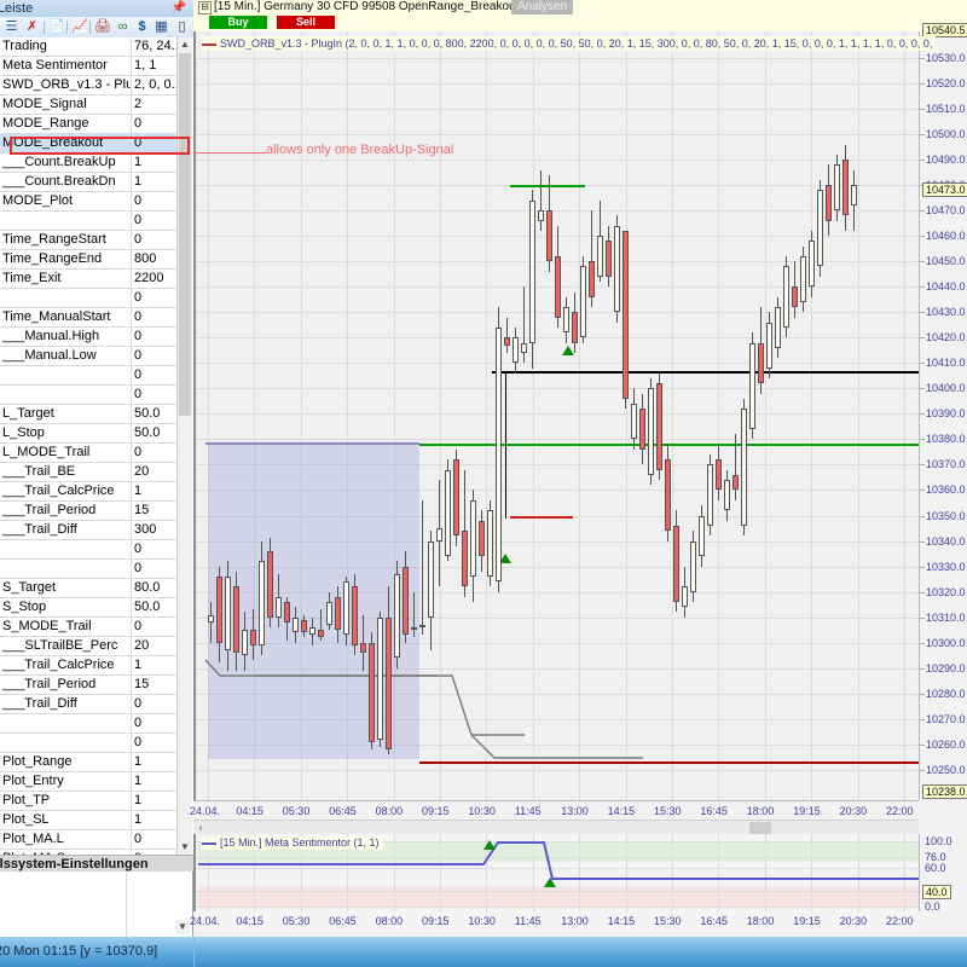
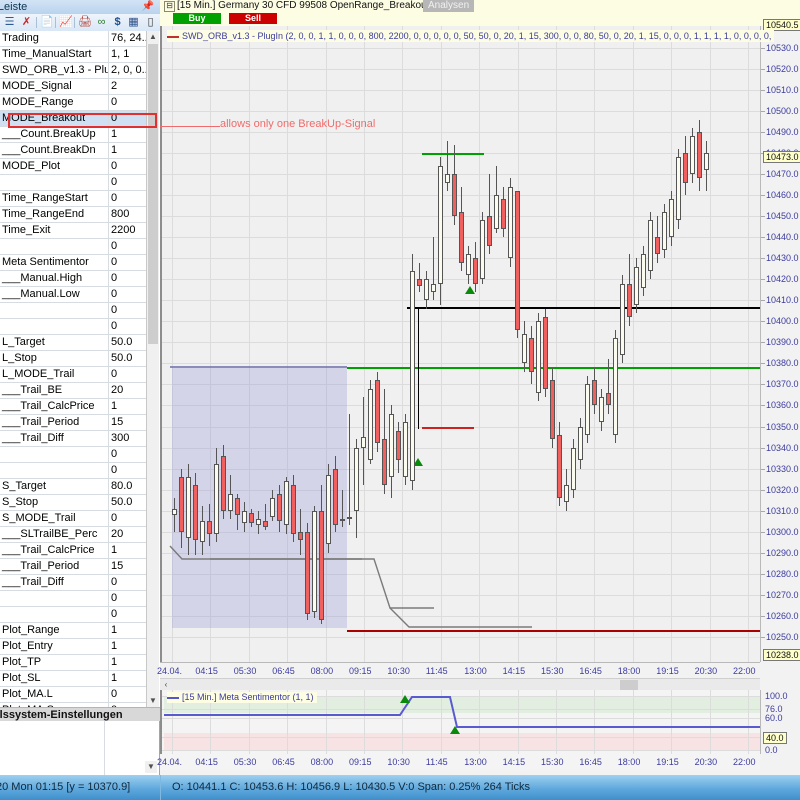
  📌
  ☰
  ✗
  📄
  📈
  🖨
  ∞
  $
  ▦
  ▯
  Trading	76, 24.
- Meta Sentimentor	1, 1
+ Time_ManualStart	1, 1
  SWD_ORB_v1.3 - Plu	2, 0, 0.
  MODE_Signal	2
  MODE_Range	0
  MODE_Breakout	0
  ___Count.BreakUp	1
  ___Count.BreakDn	1
  MODE_Plot	0
  	0
  Time_RangeStart	0
  Time_RangeEnd	800
  Time_Exit	2200
  	0
- Time_ManualStart	0
+ Meta Sentimentor	0
  ___Manual.High	0
  ___Manual.Low	0
  	0
  	0
  L_Target	50.0
  L_Stop	50.0
  L_MODE_Trail	0
  ___Trail_BE	20
  ___Trail_CalcPrice	1
  ___Trail_Period	15
  ___Trail_Diff	300
  	0
  	0
  S_Target	80.0
  S_Stop	50.0
  S_MODE_Trail	0
  ___SLTrailBE_Perc	20
  ___Trail_CalcPrice	1
  ___Trail_Period	15
  ___Trail_Diff	0
  	0
  	0
  Plot_Range	1
  Plot_Entry	1
  Plot_TP	1
  Plot_SL	1
  Plot_MA.L	0
  ▲
  ▼
  lssystem-Einstellungen
  ▼
  ⊟
  [15 Min.] Germany 30 CFD 99508 OpenRange_Breako
  Analysen
  Buy
  Sell
  SWD_ORB_v1.3 - PlugIn (2, 0, 0, 1, 1, 0, 0, 0, 800, 2200, 0, 0, 0, 0, 0, 50, 50, 0, 20, 1, 15, 300, 0, 0, 80, 50, 0, 20, 1, 15, 0, 0, 0, 1, 1, 1, 1, 0, 0, 0, 0,
  allows only one BreakUp-Signal
  10530.0
  10520.0
  10510.0
  10500.0
  10490.0
  10470.0
  10460.0
  10450.0
  10440.0
  10430.0
  10420.0
  10410.0
  10400.0
  10390.0
  10380.0
  10370.0
  10360.0
  10350.0
  10340.0
  10330.0
  10320.0
  10310.0
  10300.0
  10290.0
  10280.0
  10270.0
  10260.0
  10250.0
  10540.5
  10473.0
  10238.0
  24.04.
  04:15
  05:30
  06:45
  08:00
  09:15
  10:30
  11:45
  13:00
  14:15
  15:30
  16:45
  18:00
  19:15
  20:30
  22:00
  ‹
  [15 Min.] Meta Sentimentor (1, 1)
  100.0
  76.0
  60.0
  0.0
  40.0
  24.04.
  04:15
  05:30
  06:45
  08:00
  09:15
  10:30
  11:45
  13:00
  14:15
  15:30
  16:45
  18:00
  19:15
  20:30
  22:00
  0 Mon 01:15 [y = 10370.9]
+ O: 10441.1 C: 10453.6 H: 10456.9 L: 10430.5 V:0 Span: 0.25% 264 Ticks
